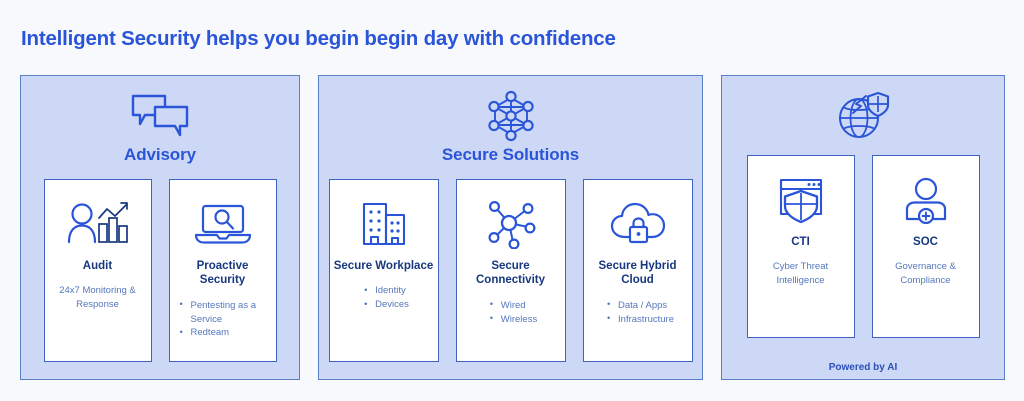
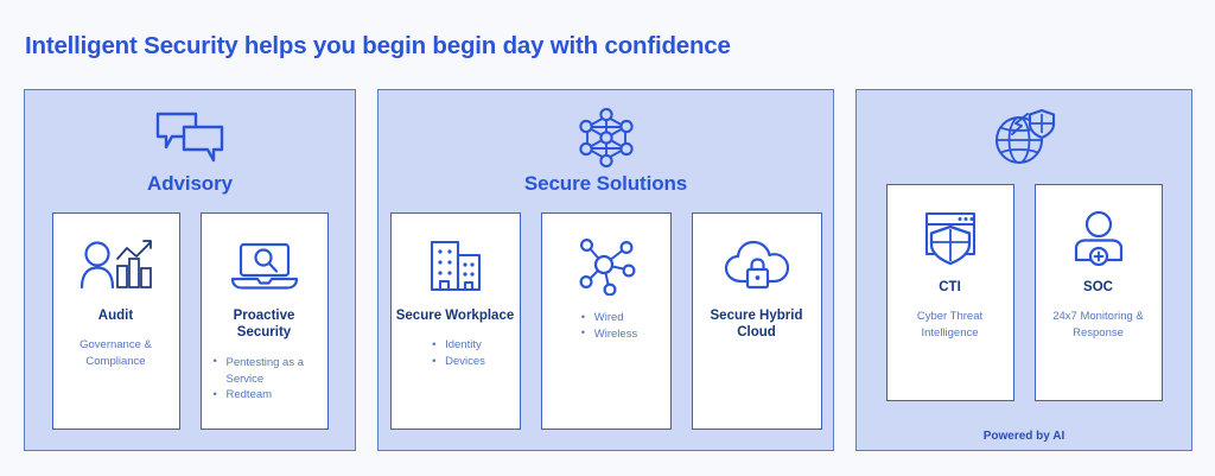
  Intelligent Security helps you begin begin day with confidence
  Advisory
  Audit
- 24x7 Monitoring & Response
+ Governance & Compliance
  Proactive Security
  Pentesting as a Service
  Redteam
  Secure Solutions
  Secure Workplace
  Identity
  Devices
- Secure Connectivity
  Wired
  Wireless
  Secure Hybrid Cloud
- Data / Apps
- Infrastructure
  CTI
  Cyber Threat Intelligence
  SOC
- Governance & Compliance
+ 24x7 Monitoring & Response
  Powered by AI
